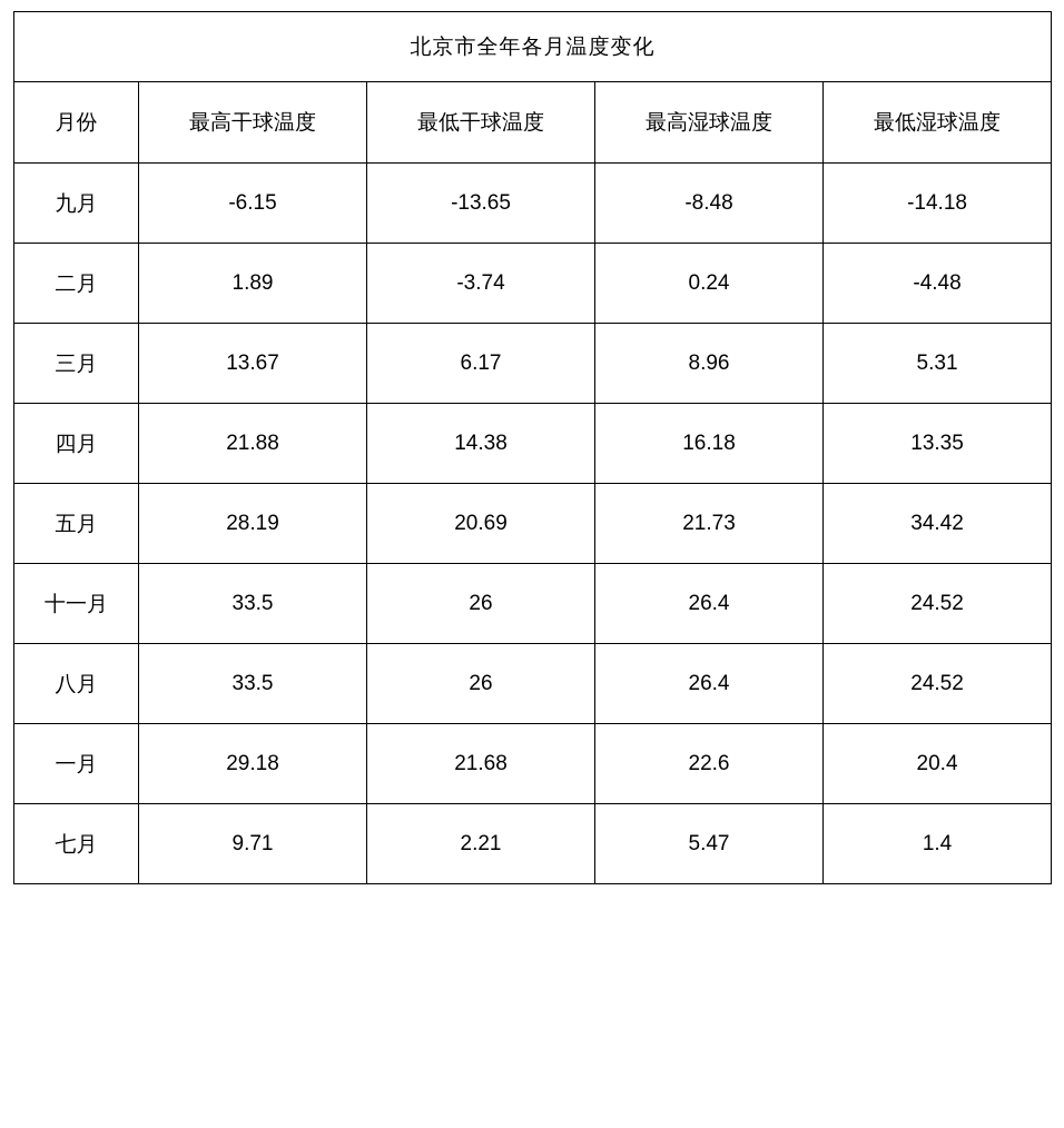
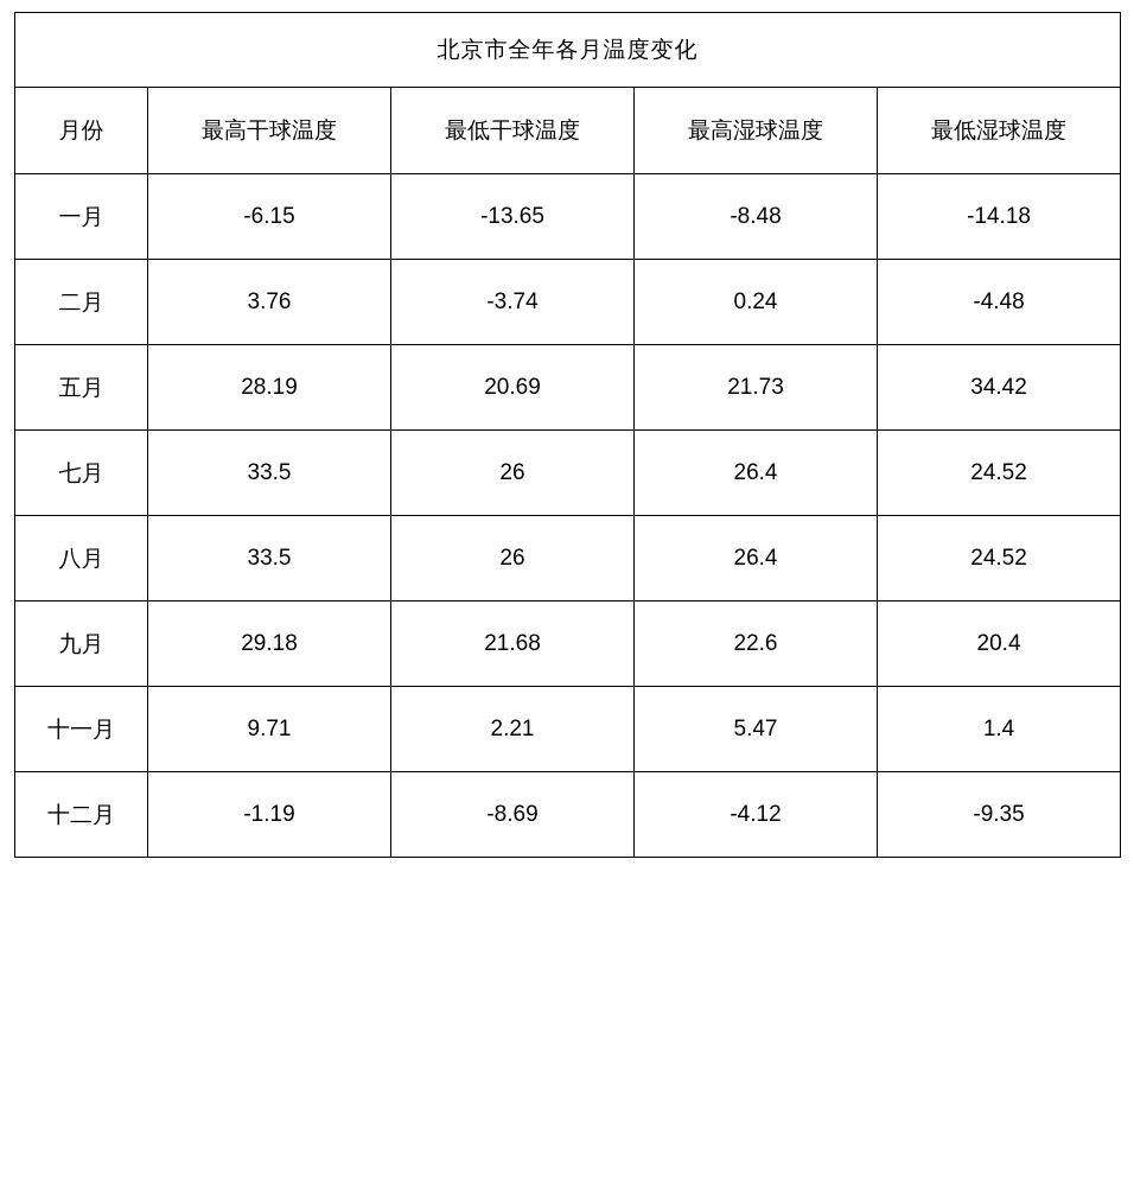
  北京市全年各月温度变化
  月份	最高干球温度	最低干球温度	最高湿球温度	最低湿球温度
- 九月	-6.15	-13.65	-8.48	-14.18
+ 一月	-6.15	-13.65	-8.48	-14.18
- 二月	1.89	-3.74	0.24	-4.48
+ 二月	3.76	-3.74	0.24	-4.48
- 三月	13.67	6.17	8.96	5.31
- 四月	21.88	14.38	16.18	13.35
  五月	28.19	20.69	21.73	34.42
- 十一月	33.5	26	26.4	24.52
+ 七月	33.5	26	26.4	24.52
  八月	33.5	26	26.4	24.52
- 一月	29.18	21.68	22.6	20.4
+ 九月	29.18	21.68	22.6	20.4
- 七月	9.71	2.21	5.47	1.4
+ 十一月	9.71	2.21	5.47	1.4
+ 十二月	-1.19	-8.69	-4.12	-9.35
